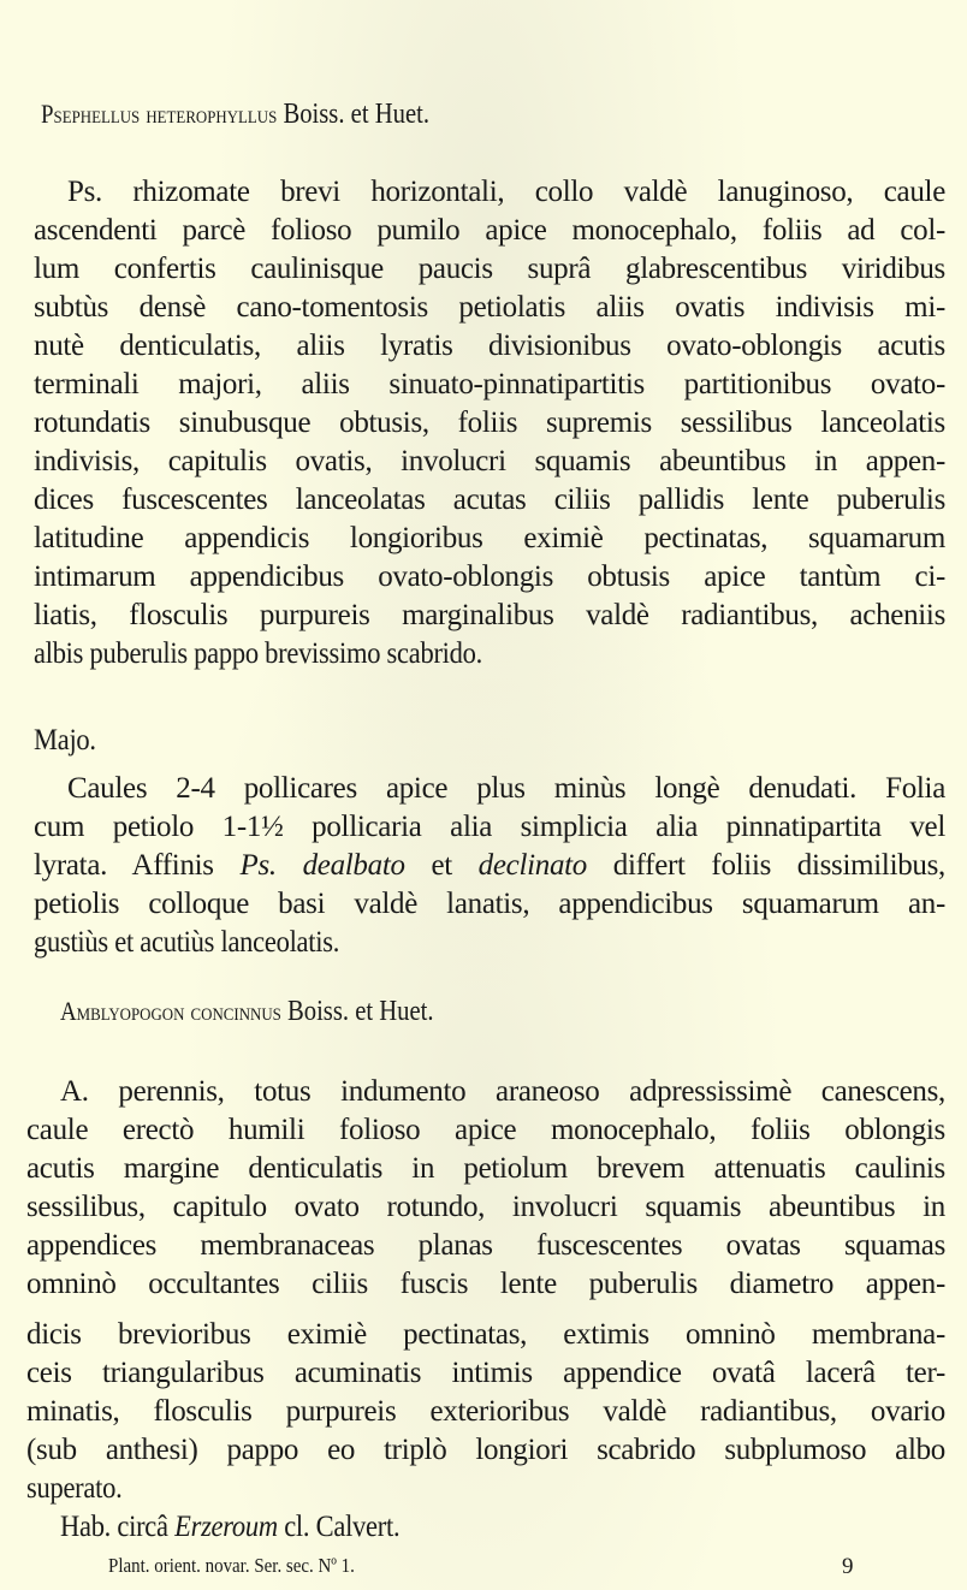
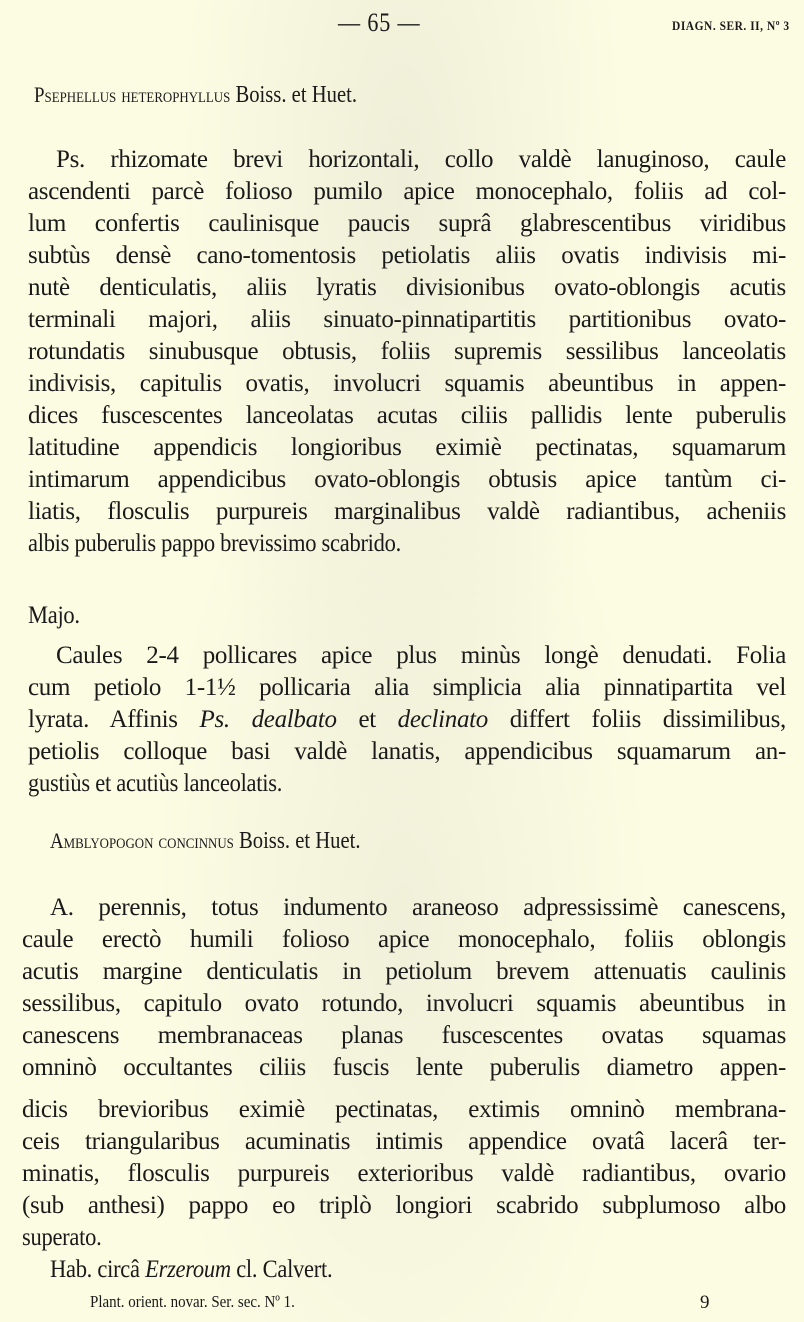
+ — 65 —
+ DIAGN. SER. II, Nº 3
  Psephellus heterophyllus Boiss. et Huet.
  Ps. rhizomate brevi horizontali, collo valdè lanuginoso, caule
  ascendenti parcè folioso pumilo apice monocephalo, foliis ad col-
  lum confertis caulinisque paucis suprâ glabrescentibus viridibus
  subtùs densè cano-tomentosis petiolatis aliis ovatis indivisis mi-
  nutè denticulatis, aliis lyratis divisionibus ovato-oblongis acutis
  terminali majori, aliis sinuato-pinnatipartitis partitionibus ovato-
  rotundatis sinubusque obtusis, foliis supremis sessilibus lanceolatis
  indivisis, capitulis ovatis, involucri squamis abeuntibus in appen-
  dices fuscescentes lanceolatas acutas ciliis pallidis lente puberulis
  latitudine appendicis longioribus eximiè pectinatas, squamarum
  intimarum appendicibus ovato-oblongis obtusis apice tantùm ci-
  liatis, flosculis purpureis marginalibus valdè radiantibus, acheniis
  albis puberulis pappo brevissimo scabrido.
  Majo.
  Caules 2-4 pollicares apice plus minùs longè denudati. Folia
  cum petiolo 1-1½ pollicaria alia simplicia alia pinnatipartita vel
  lyrata. Affinis Ps. dealbato et declinato differt foliis dissimilibus,
  petiolis colloque basi valdè lanatis, appendicibus squamarum an-
  gustiùs et acutiùs lanceolatis.
  Amblyopogon concinnus Boiss. et Huet.
  A. perennis, totus indumento araneoso adpressissimè canescens,
  caule erectò humili folioso apice monocephalo, foliis oblongis
  acutis margine denticulatis in petiolum brevem attenuatis caulinis
  sessilibus, capitulo ovato rotundo, involucri squamis abeuntibus in
- appendices membranaceas planas fuscescentes ovatas squamas
+ canescens membranaceas planas fuscescentes ovatas squamas
  omninò occultantes ciliis fuscis lente puberulis diametro appen-
  dicis brevioribus eximiè pectinatas, extimis omninò membrana-
  ceis triangularibus acuminatis intimis appendice ovatâ lacerâ ter-
  minatis, flosculis purpureis exterioribus valdè radiantibus, ovario
  (sub anthesi) pappo eo triplò longiori scabrido subplumoso albo
  superato.
  Hab. circâ Erzeroum cl. Calvert.
  Plant. orient. novar. Ser. sec. Nº 1.
  9
